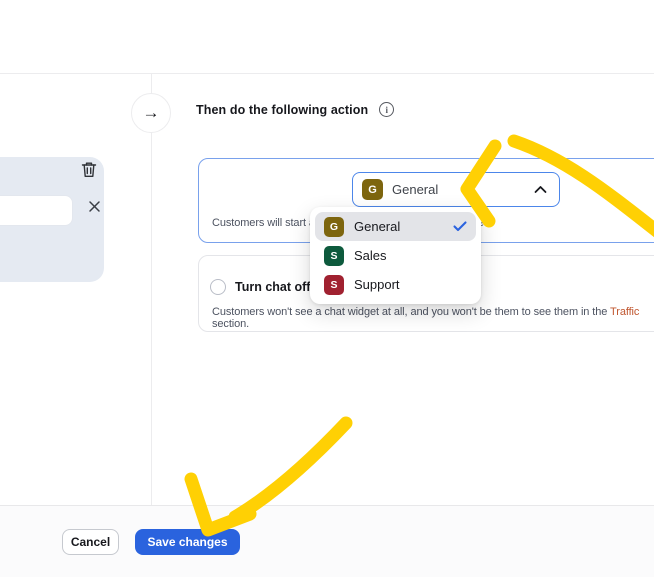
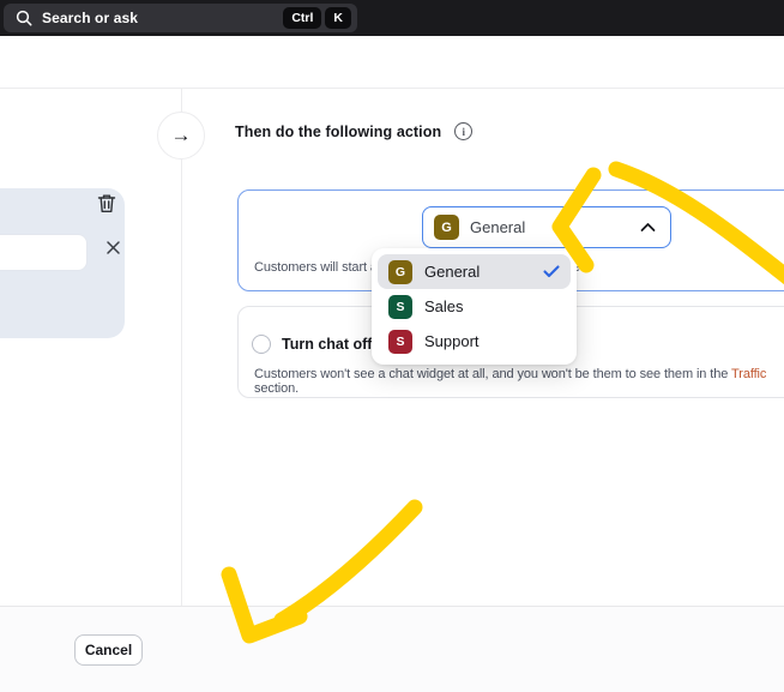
+ Search or ask
+ Ctrl
+ K
  →
  Then do the following action
  i
  G
  General
  Turn chat off
  Customers won't see a chat widget at all, and you won't be them to see them in the Traffic section.
  G
  General
  S
  Sales
  S
  Support
  Cancel
- Save changes
